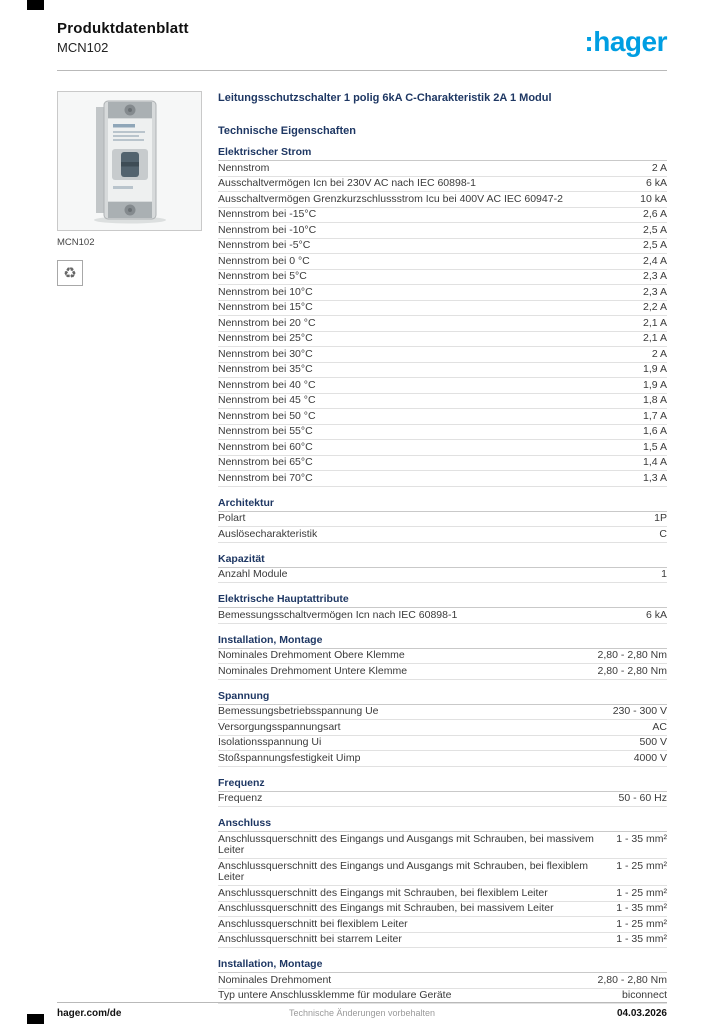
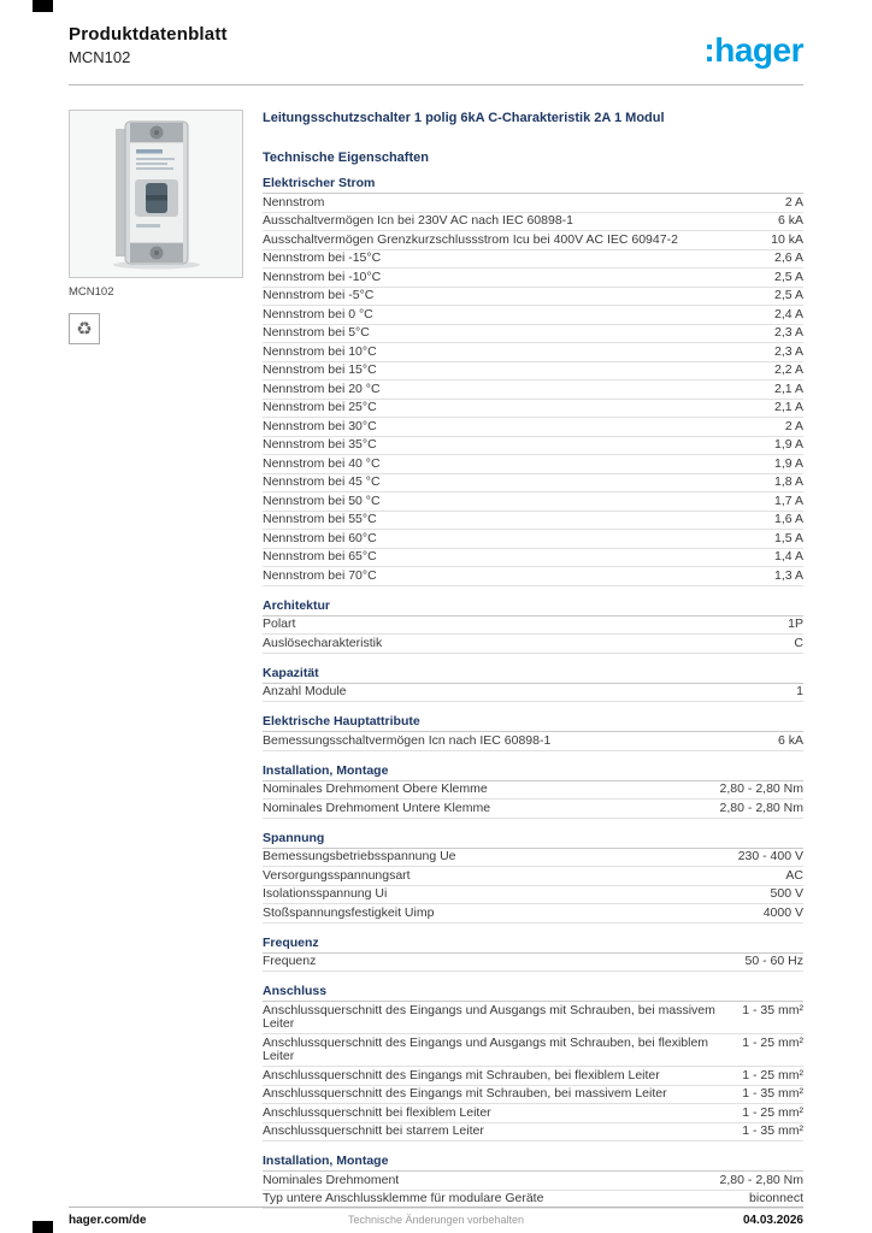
  Produktdatenblatt
  MCN102
  :hager
  MCN102
  ♻
  Leitungsschutzschalter 1 polig 6kA C-Charakteristik 2A 1 Modul
  Technische Eigenschaften
  Elektrischer Strom
  Nennstrom
  2 A
  Ausschaltvermögen Icn bei 230V AC nach IEC 60898-1
  6 kA
  Ausschaltvermögen Grenzkurzschlussstrom Icu bei 400V AC IEC 60947-2
  10 kA
  Nennstrom bei -15°C
  2,6 A
  Nennstrom bei -10°C
  2,5 A
  Nennstrom bei -5°C
  2,5 A
  Nennstrom bei 0 °C
  2,4 A
  Nennstrom bei 5°C
  2,3 A
  Nennstrom bei 10°C
  2,3 A
  Nennstrom bei 15°C
  2,2 A
  Nennstrom bei 20 °C
  2,1 A
  Nennstrom bei 25°C
  2,1 A
  Nennstrom bei 30°C
  2 A
  Nennstrom bei 35°C
  1,9 A
  Nennstrom bei 40 °C
  1,9 A
  Nennstrom bei 45 °C
  1,8 A
  Nennstrom bei 50 °C
  1,7 A
  Nennstrom bei 55°C
  1,6 A
  Nennstrom bei 60°C
  1,5 A
  Nennstrom bei 65°C
  1,4 A
  Nennstrom bei 70°C
  1,3 A
  Architektur
  Polart
  1P
  Auslösecharakteristik
  C
  Kapazität
  Anzahl Module
  1
  Elektrische Hauptattribute
  Bemessungsschaltvermögen Icn nach IEC 60898-1
  6 kA
  Installation, Montage
  Nominales Drehmoment Obere Klemme
  2,80 - 2,80 Nm
  Nominales Drehmoment Untere Klemme
  2,80 - 2,80 Nm
  Spannung
  Bemessungsbetriebsspannung Ue
- 230 - 300 V
+ 230 - 400 V
  Versorgungsspannungsart
  AC
  Isolationsspannung Ui
  500 V
  Stoßspannungsfestigkeit Uimp
  4000 V
  Frequenz
  Frequenz
  50 - 60 Hz
  Anschluss
  Anschlussquerschnitt des Eingangs und Ausgangs mit Schrauben, bei massivem Leiter
  1 - 35 mm²
  Anschlussquerschnitt des Eingangs und Ausgangs mit Schrauben, bei flexiblem Leiter
  1 - 25 mm²
  Anschlussquerschnitt des Eingangs mit Schrauben, bei flexiblem Leiter
  1 - 25 mm²
  Anschlussquerschnitt des Eingangs mit Schrauben, bei massivem Leiter
  1 - 35 mm²
  Anschlussquerschnitt bei flexiblem Leiter
  1 - 25 mm²
  Anschlussquerschnitt bei starrem Leiter
  1 - 35 mm²
  Installation, Montage
  Nominales Drehmoment
  2,80 - 2,80 Nm
  Typ untere Anschlussklemme für modulare Geräte
  biconnect
  hager.com/de
  Technische Änderungen vorbehalten
  04.03.2026
